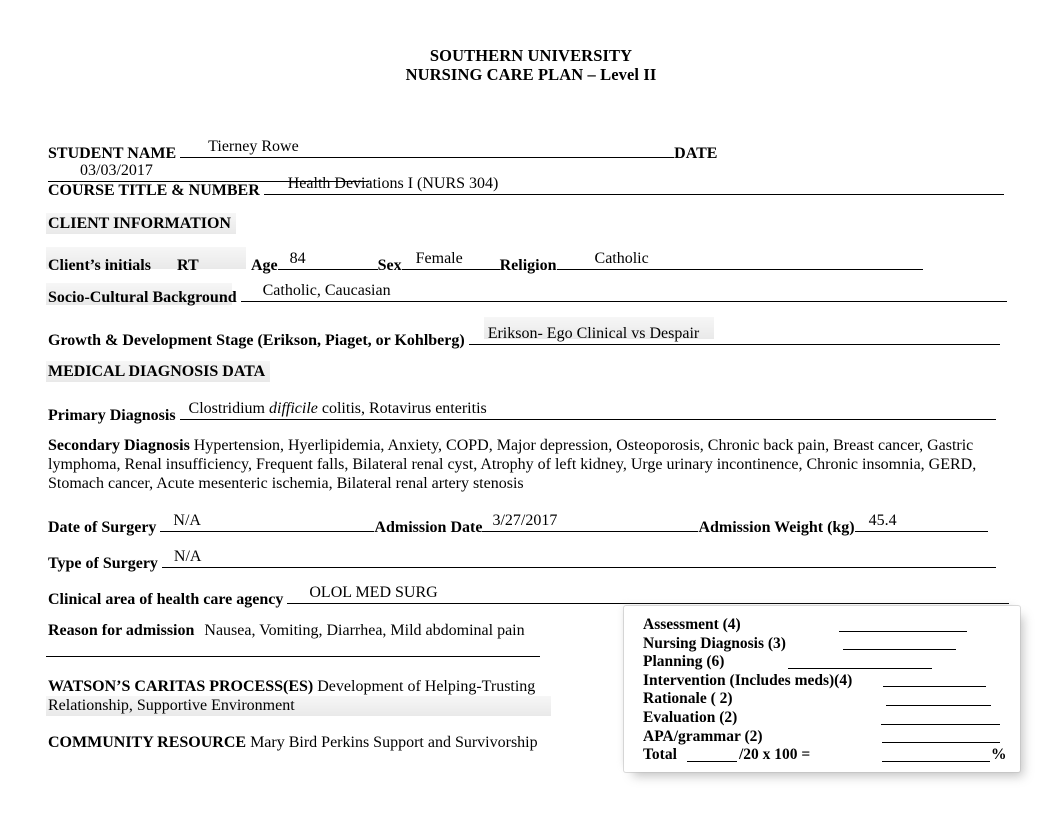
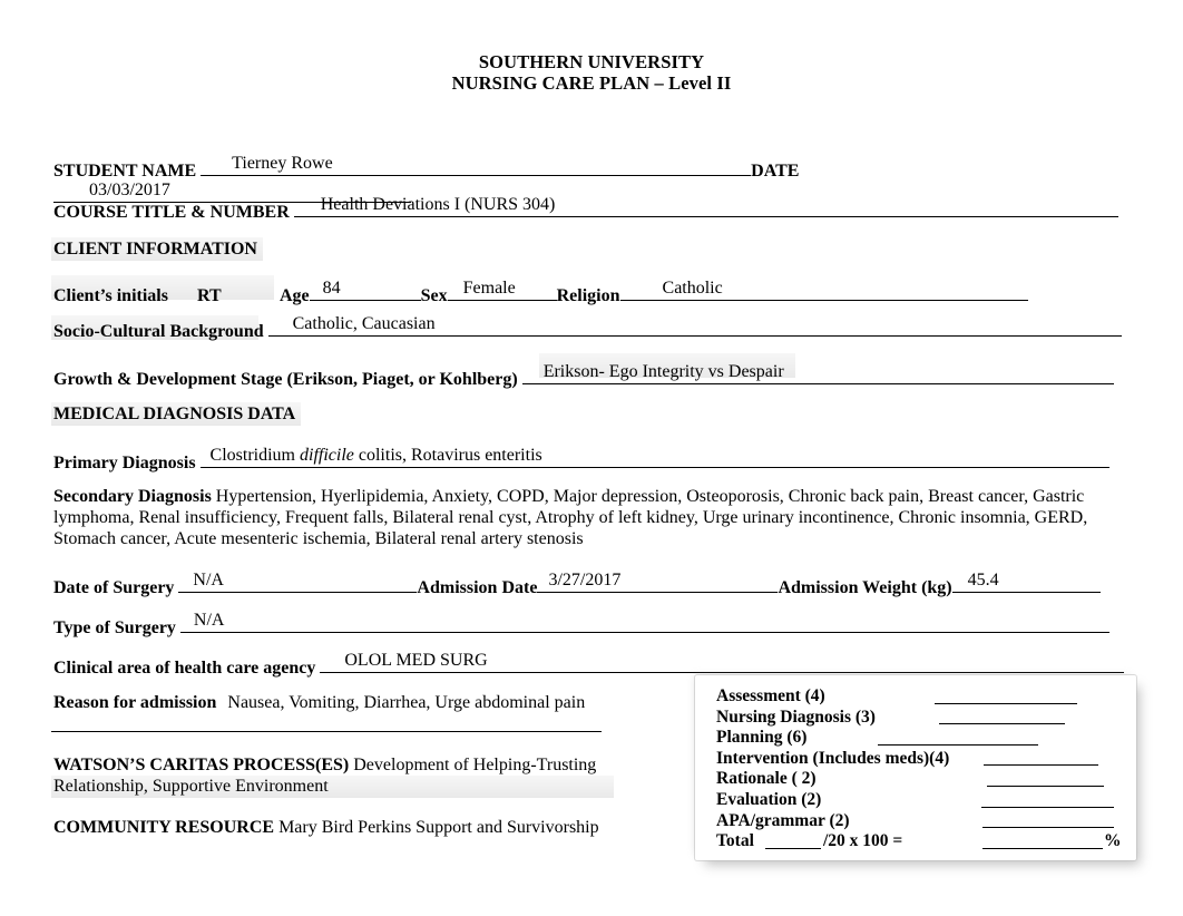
  SOUTHERN UNIVERSITY
  NURSING CARE PLAN – Level II
  STUDENT NAME
  Tierney Rowe
  DATE
  03/03/2017
  COURSE TITLE & NUMBER
  Health Deviations I (NURS 304)
  CLIENT INFORMATION
  Client’s initials RT Age
  84
  Sex
  Female
  Religion
  Catholic
  Socio-Cultural Background
  Catholic, Caucasian
  Growth & Development Stage (Erikson, Piaget, or Kohlberg)
- Erikson- Ego Clinical vs Despair
+ Erikson- Ego Integrity vs Despair
  MEDICAL DIAGNOSIS DATA
  Primary Diagnosis
  Clostridium difficile colitis, Rotavirus enteritis
  Secondary Diagnosis Hypertension, Hyerlipidemia, Anxiety, COPD, Major depression, Osteoporosis, Chronic back pain, Breast cancer, Gastric lymphoma, Renal insufficiency, Frequent falls, Bilateral renal cyst, Atrophy of left kidney, Urge urinary incontinence, Chronic insomnia, GERD, Stomach cancer, Acute mesenteric ischemia, Bilateral renal artery stenosis
  Date of Surgery
  N/A
  Admission Date
  3/27/2017
  Admission Weight (kg)
  45.4
  Type of Surgery
  N/A
  Clinical area of health care agency
  OLOL MED SURG
- Reason for admission Nausea, Vomiting, Diarrhea, Mild abdominal pain
+ Reason for admission Nausea, Vomiting, Diarrhea, Urge abdominal pain
  WATSON’S CARITAS PROCESS(ES) Development of Helping-Trusting Relationship, Supportive Environment
  COMMUNITY RESOURCE Mary Bird Perkins Support and Survivorship
  Assessment (4)
  Nursing Diagnosis (3)
  Planning (6)
  Intervention (Includes meds)(4)
  Rationale ( 2)
  Evaluation (2)
  APA/grammar (2)
  Total
  /20 x 100 =
  %
